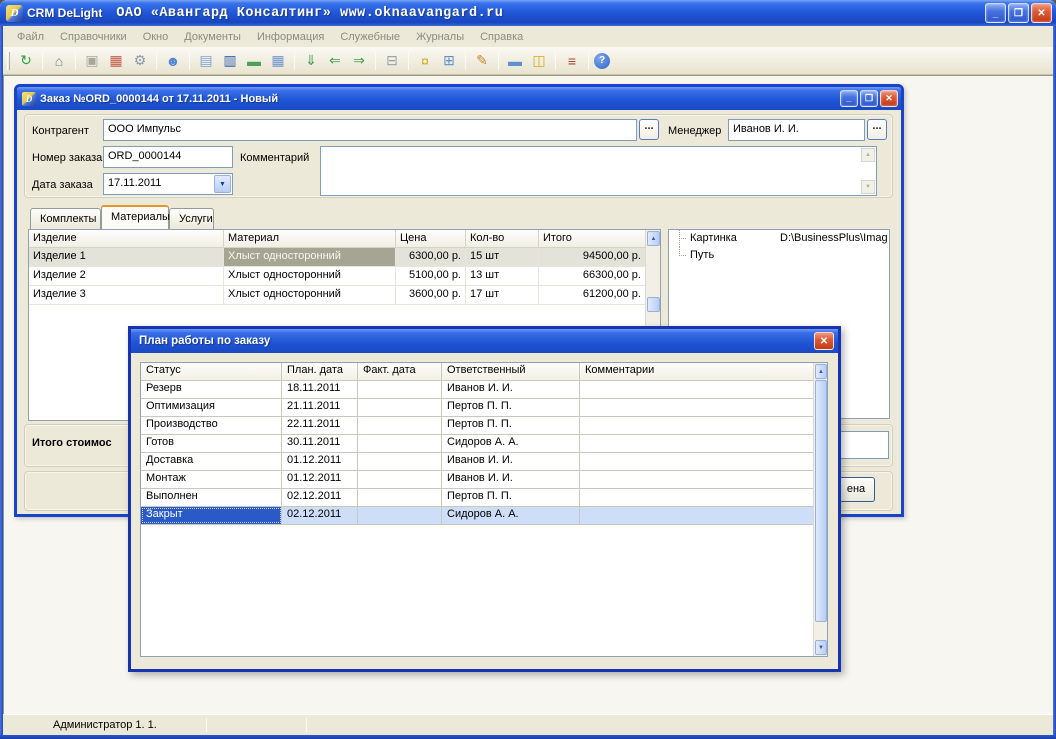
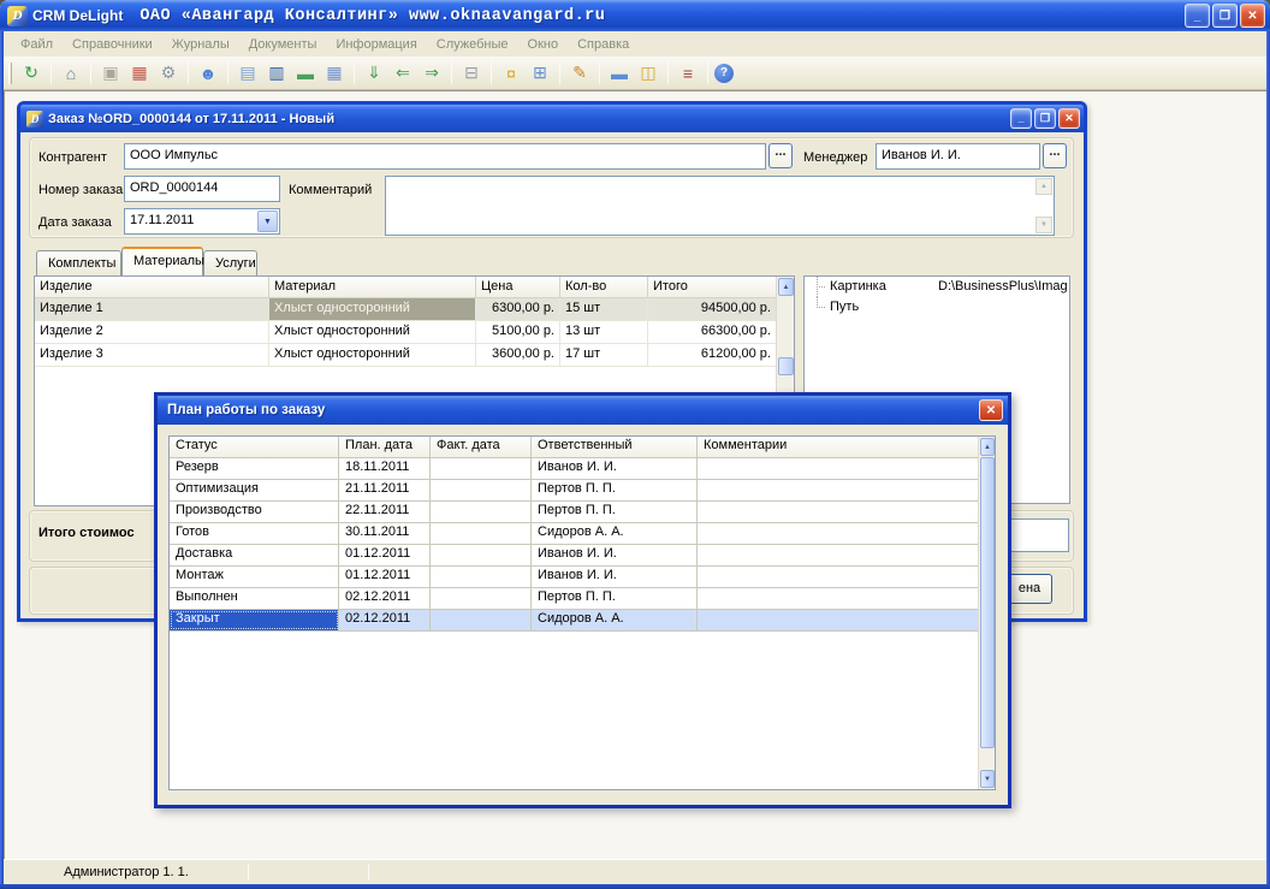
  D
  CRM DeLight
  ОАО «Авангард Консалтинг» www.oknaavangard.ru
  _
  ❒
  ✕
  Файл
  Справочники
- Окно
+ Журналы
  Документы
  Информация
  Служебные
- Журналы
+ Окно
  Справка
  ↻
  ⌂
  ▣
  ▦
  ⚙
  ☻
  ▤
  ▥
  ▬
  ▦
  ⇓
  ⇐
  ⇒
  ⊟
  ¤
  ⊞
  ✎
  ▬
  ◫
  ≡
  ?
  D
  Заказ №ORD_0000144 от 17.11.2011 - Новый
  _
  ❒
  ✕
  Контрагент
  ООО Импульс
  ...
  Менеджер
  Иванов И. И.
  ...
  Номер заказа
  ORD_0000144
  Комментарий
  Дата заказа
  17.11.2011
  Комплекты
  Материалы
  Услуги
  Изделие
  Материал
  Цена
  Кол-во
  Итого
  Изделие 1
  Хлыст односторонний
  6300,00 р.
  15 шт
  94500,00 р.
  Изделие 2
  Хлыст односторонний
  5100,00 р.
  13 шт
  66300,00 р.
  Изделие 3
  Хлыст односторонний
  3600,00 р.
  17 шт
  61200,00 р.
  Картинка
  D:\BusinessPlus\Imag
  Путь
  Итого стоимос
  ена
  План работы по заказу
  ✕
  Статус
  План. дата
  Факт. дата
  Ответственный
  Комментарии
  Резерв
  18.11.2011
  Иванов И. И.
  Оптимизация
  21.11.2011
  Пертов П. П.
  Производство
  22.11.2011
  Пертов П. П.
  Готов
  30.11.2011
  Сидоров А. А.
  Доставка
  01.12.2011
  Иванов И. И.
  Монтаж
  01.12.2011
  Иванов И. И.
  Выполнен
  02.12.2011
  Пертов П. П.
  Закрыт
  02.12.2011
  Сидоров А. А.
  Администратор 1. 1.
